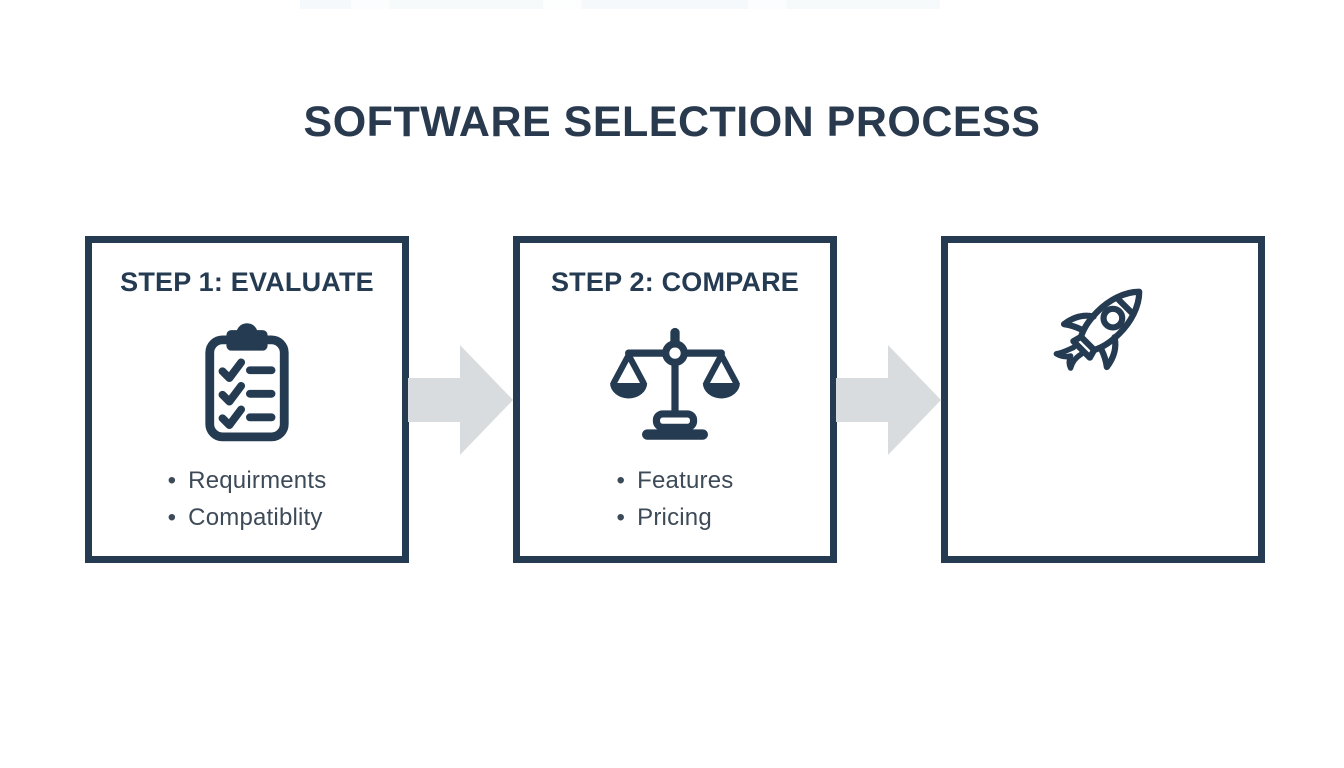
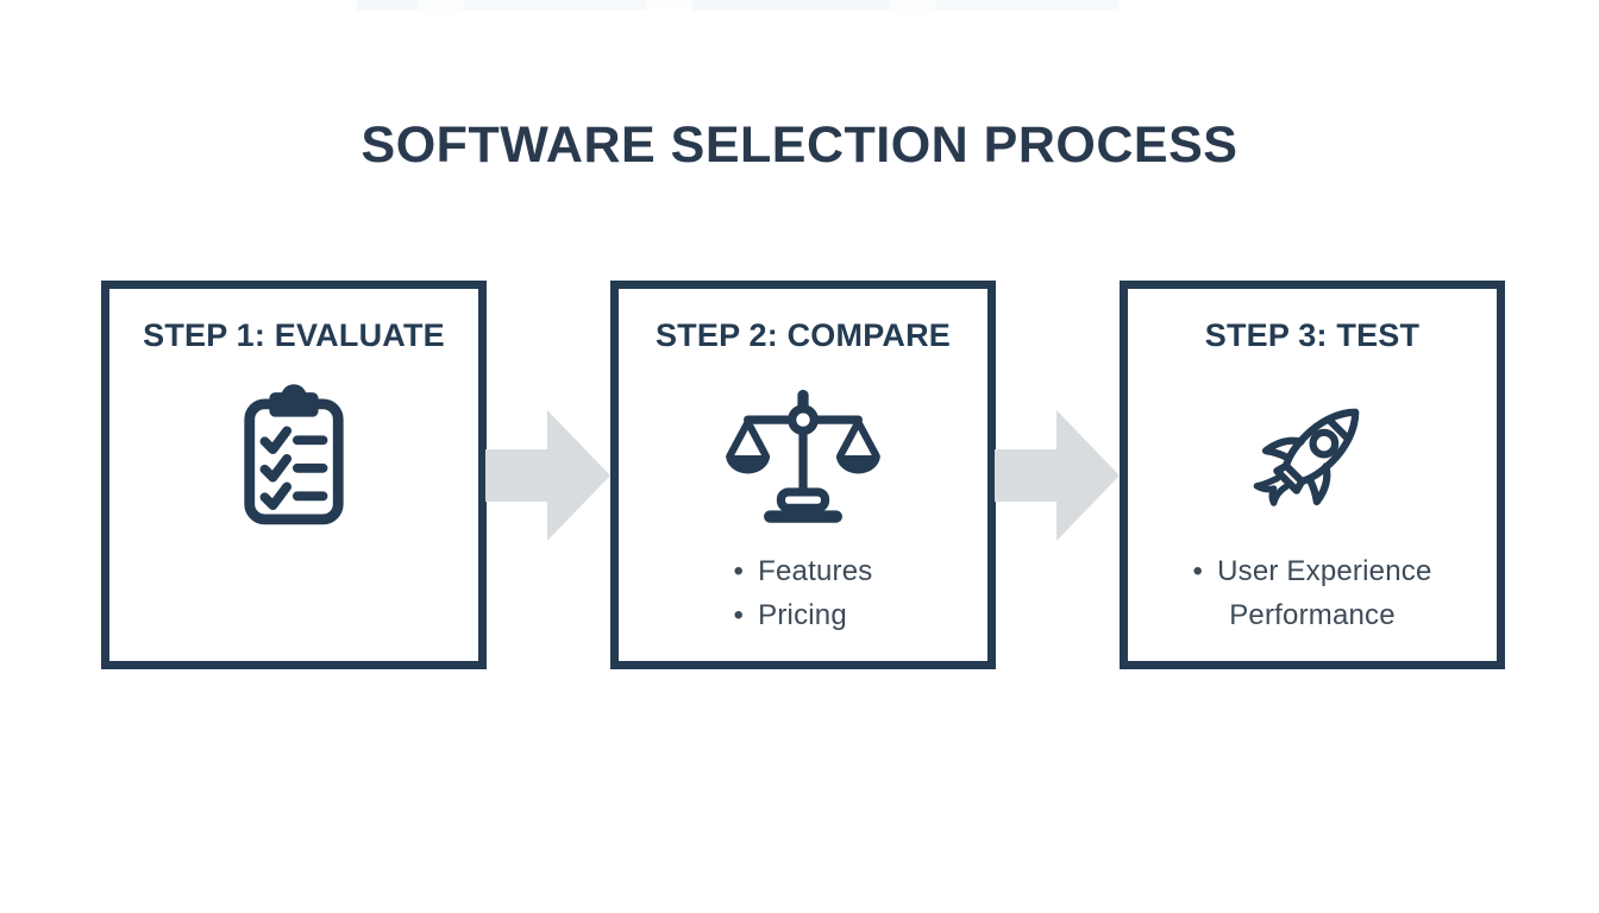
  SOFTWARE SELECTION PROCESS
  STEP 1: EVALUATE
- • Requirments
- • Compatiblity
  STEP 2: COMPARE
  • Features
  • Pricing
+ STEP 3: TEST
+ • User Experience
+ Performance
